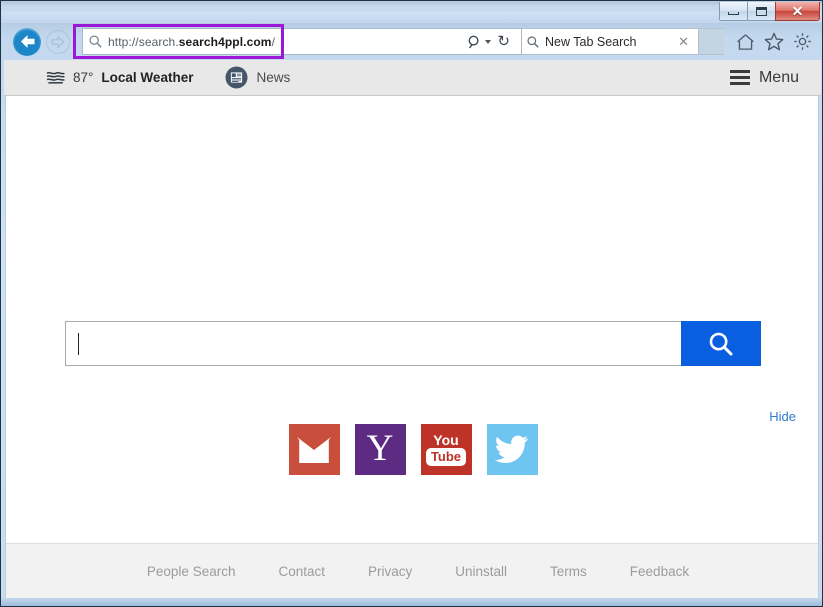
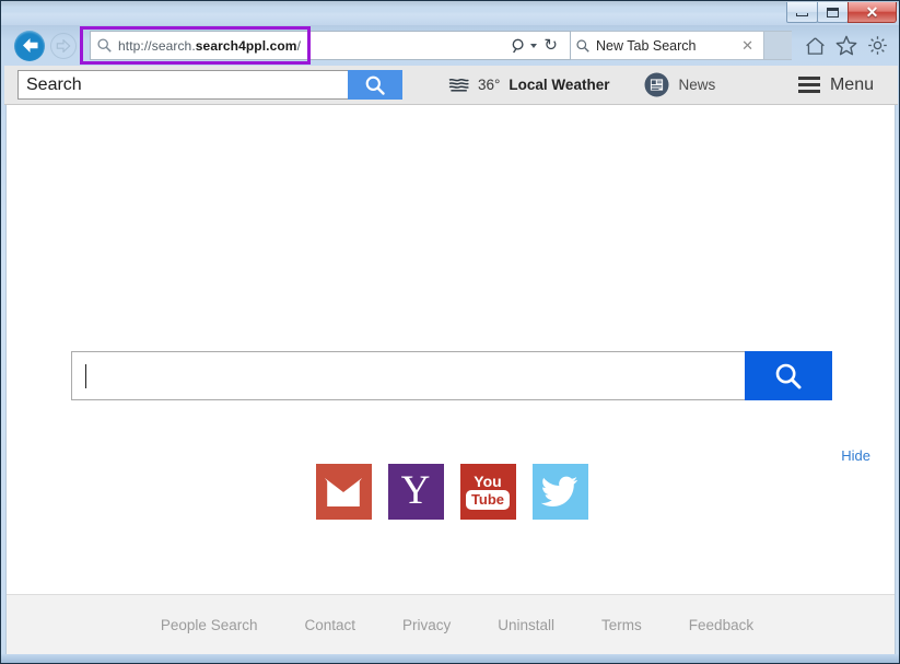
  ✕
  http://search.search4ppl.com/
  ↻
  New Tab Search
  ✕
+ Search
- 87°
+ 36°
  Local Weather
  News
  Menu
  Hide
  Y
  You
  Tube
  People Search
  Contact
  Privacy
  Uninstall
  Terms
  Feedback
